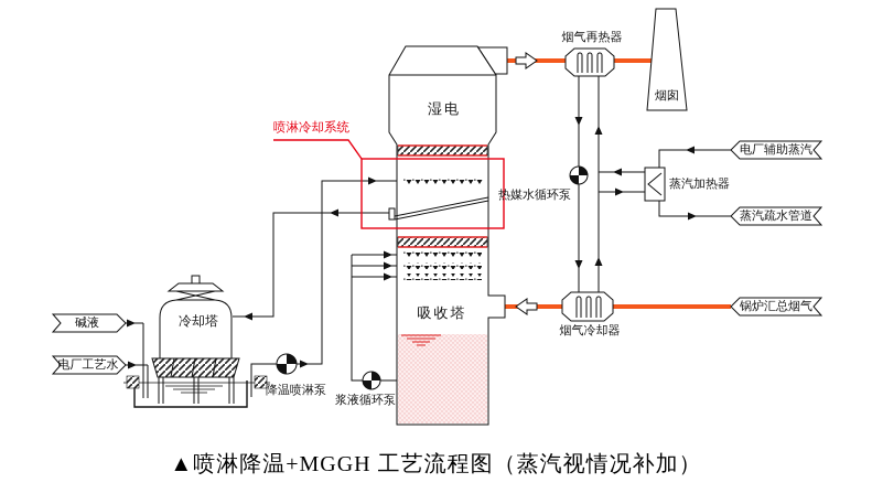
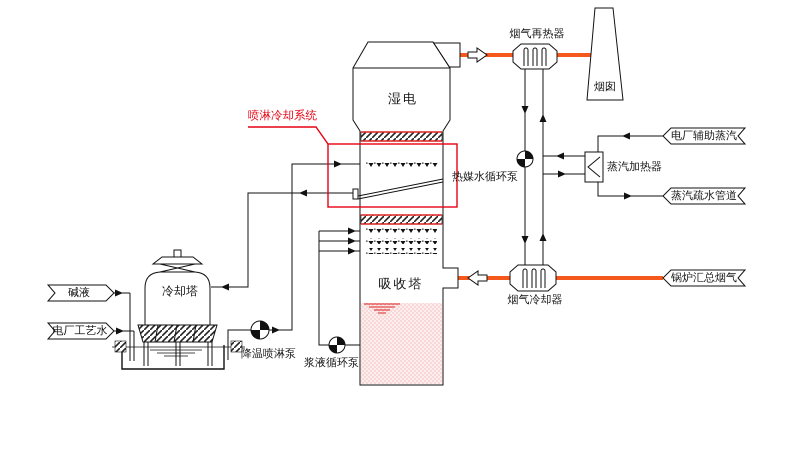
  湿电
  吸收塔
  冷却塔
  烟囱
  烟气再热器
  烟气冷却器
  蒸汽加热器
  热媒水循环泵
  降温喷淋泵
  浆液循环泵
  喷淋冷却系统
  碱液
  电厂工艺水
  电厂辅助蒸汽
  蒸汽疏水管道
  锅炉汇总烟气
- ▲喷淋降温+MGGH 工艺流程图（蒸汽视情况补加）
